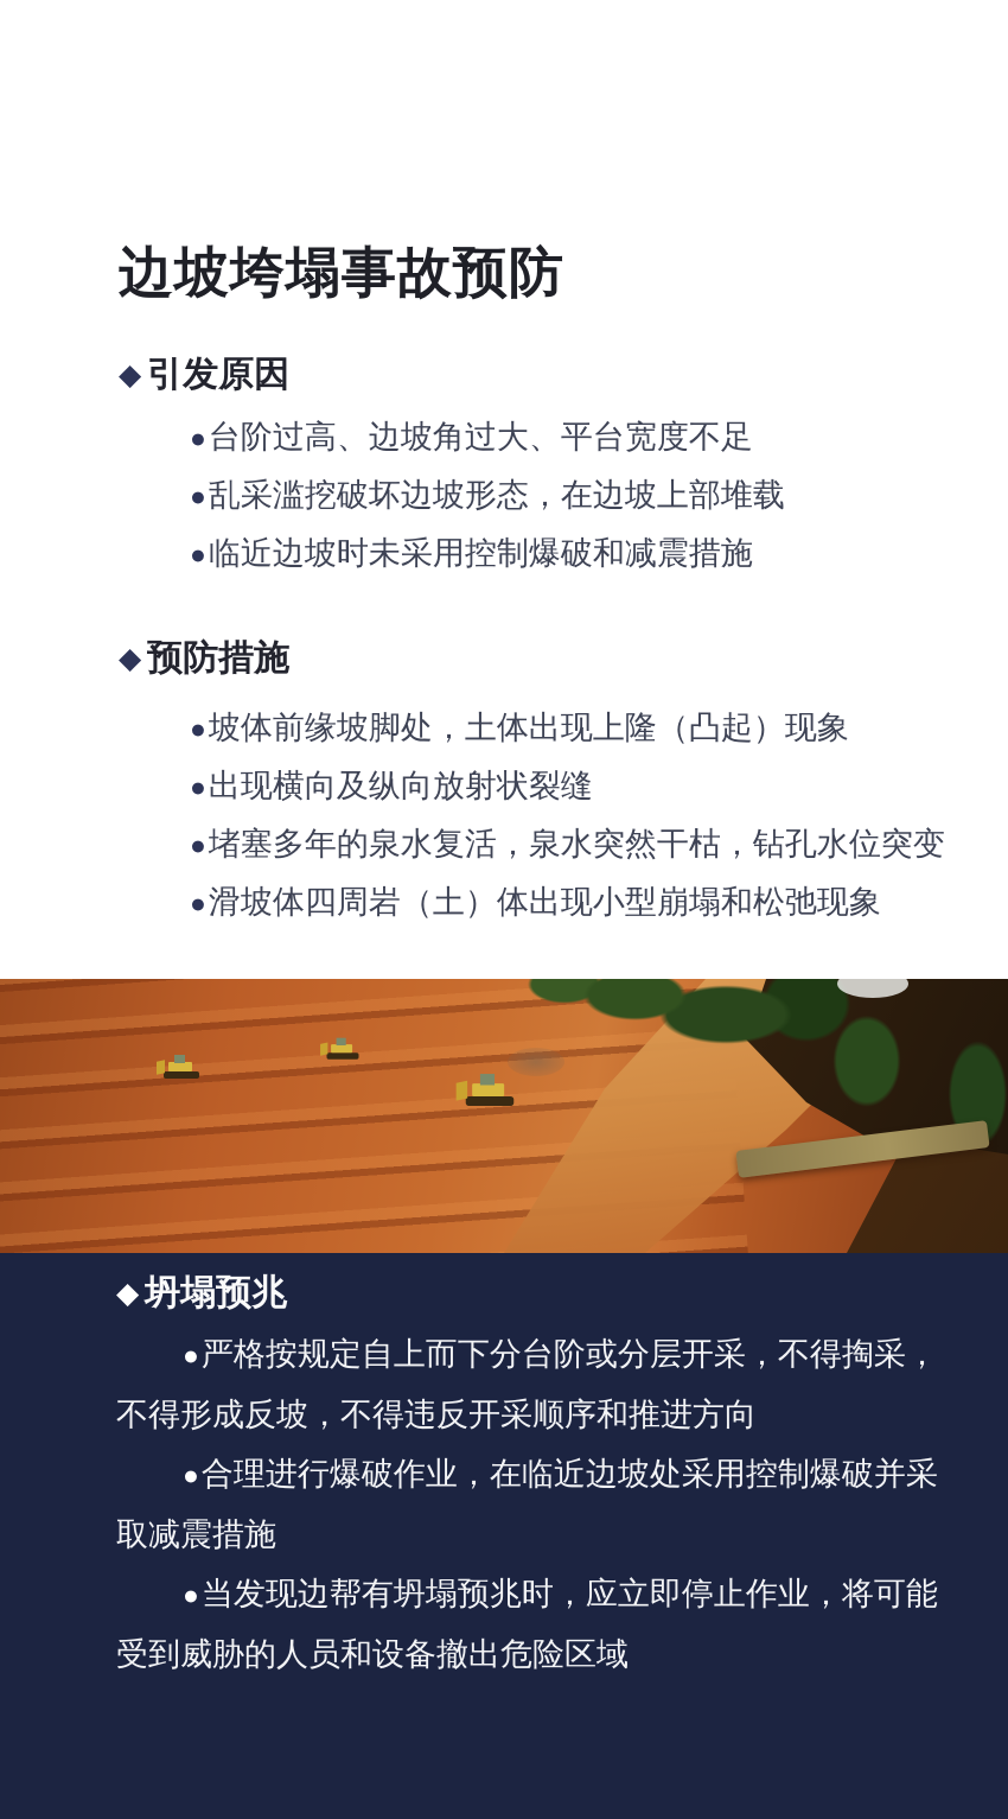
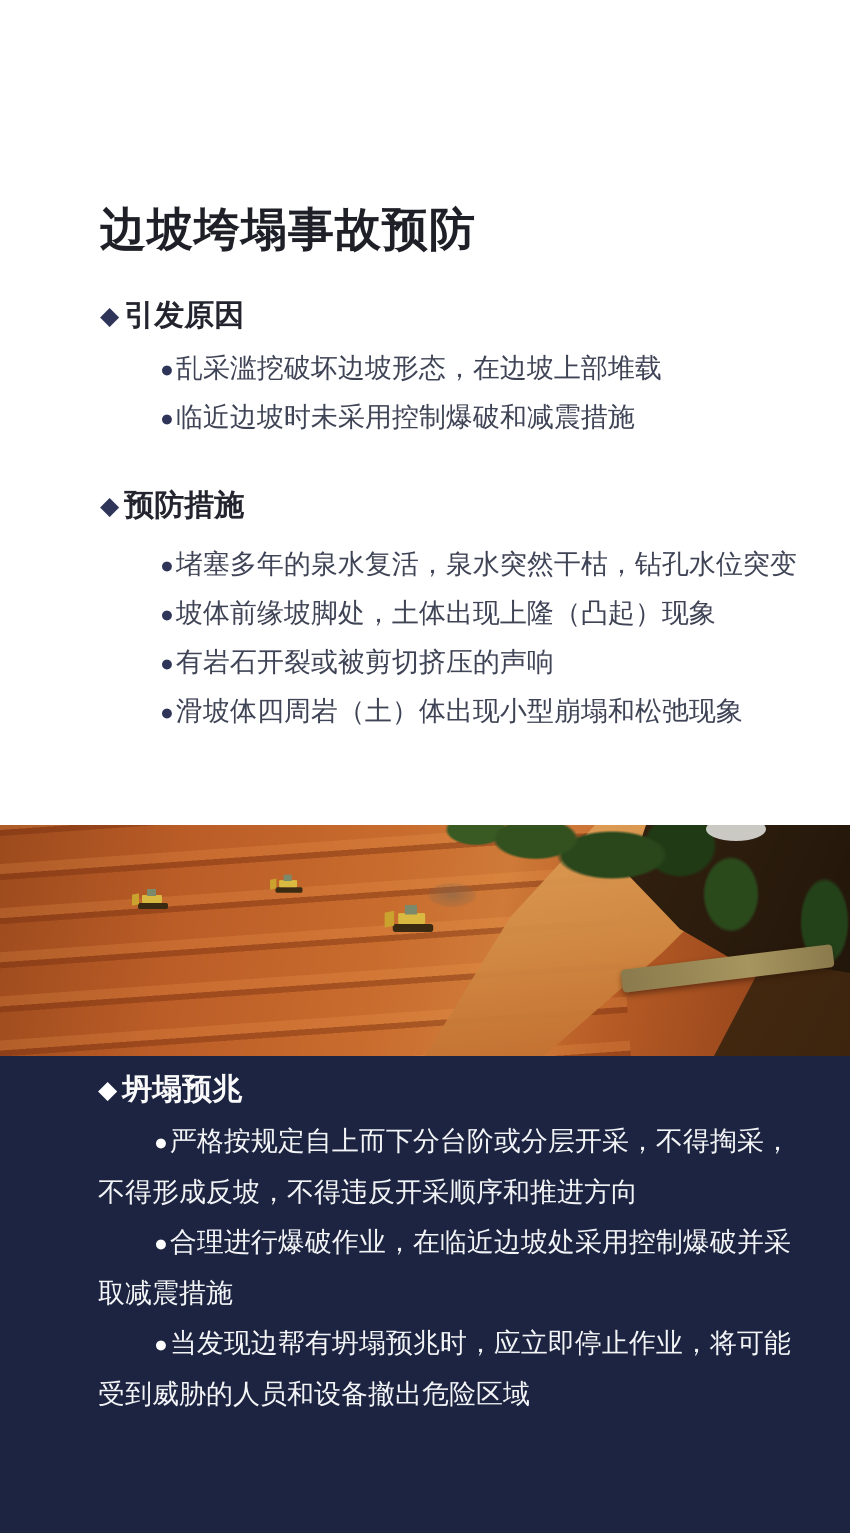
  边坡垮塌事故预防
  ◆
  引发原因
- ●台阶过高、边坡角过大、平台宽度不足
  ●乱采滥挖破坏边坡形态，在边坡上部堆载
  ●临近边坡时未采用控制爆破和减震措施
  ◆
  预防措施
- ●坡体前缘坡脚处，土体出现上隆（凸起）现象
+ ●堵塞多年的泉水复活，泉水突然干枯，钻孔水位突变
- ●出现横向及纵向放射状裂缝
- ●堵塞多年的泉水复活，泉水突然干枯，钻孔水位突变
+ ●坡体前缘坡脚处，土体出现上隆（凸起）现象
+ ●有岩石开裂或被剪切挤压的声响
  ●滑坡体四周岩（土）体出现小型崩塌和松弛现象
  ◆
  坍塌预兆
  ●严格按规定自上而下分台阶或分层开采，不得掏采，
  不得形成反坡，不得违反开采顺序和推进方向
  ●合理进行爆破作业，在临近边坡处采用控制爆破并采
  取减震措施
  ●当发现边帮有坍塌预兆时，应立即停止作业，将可能
  受到威胁的人员和设备撤出危险区域
